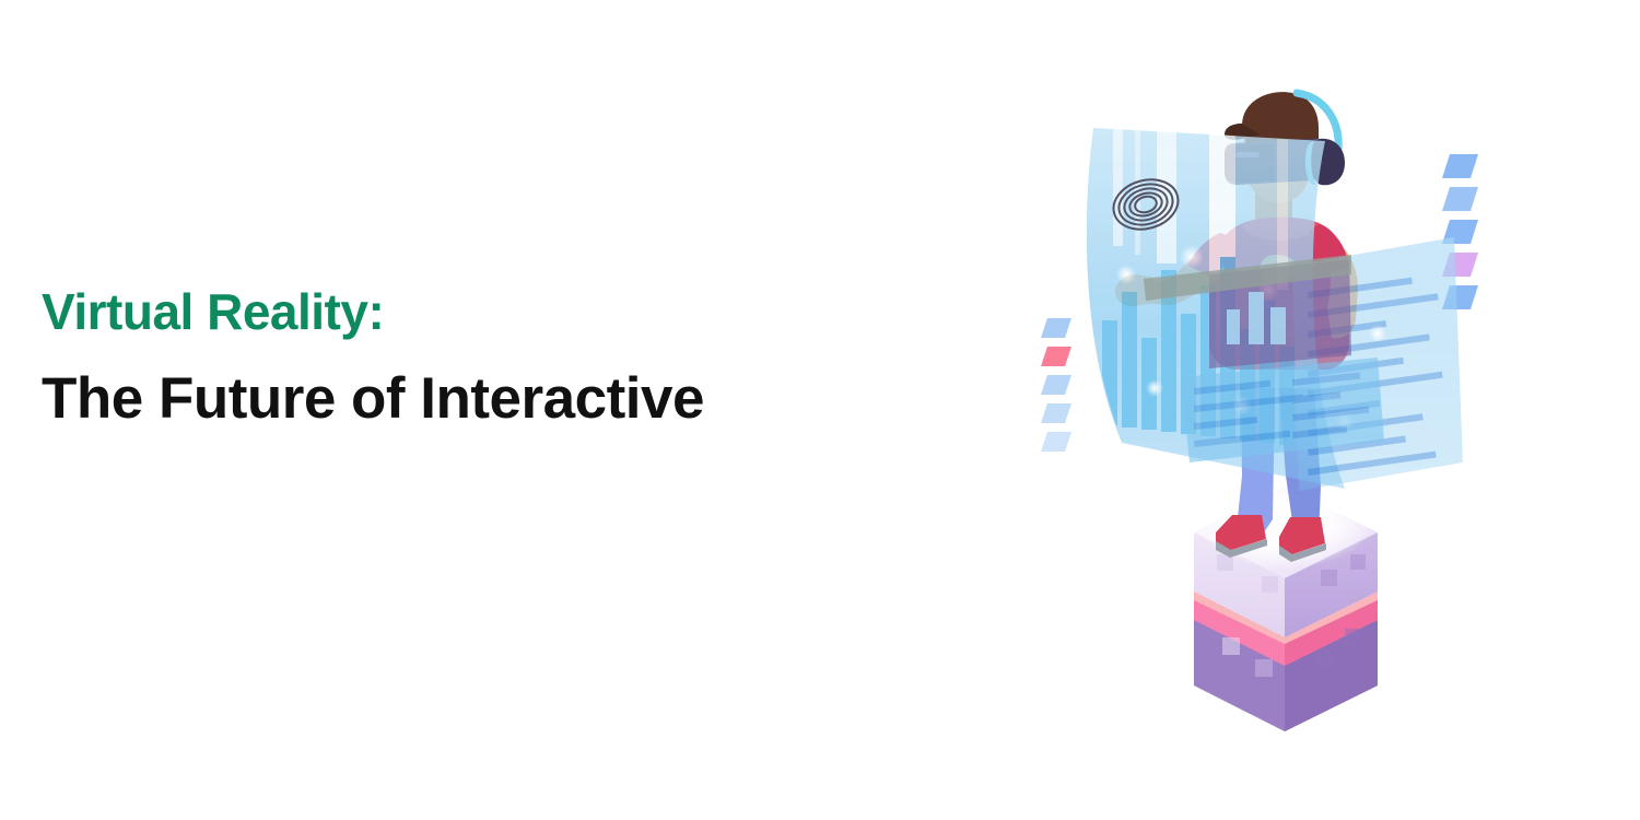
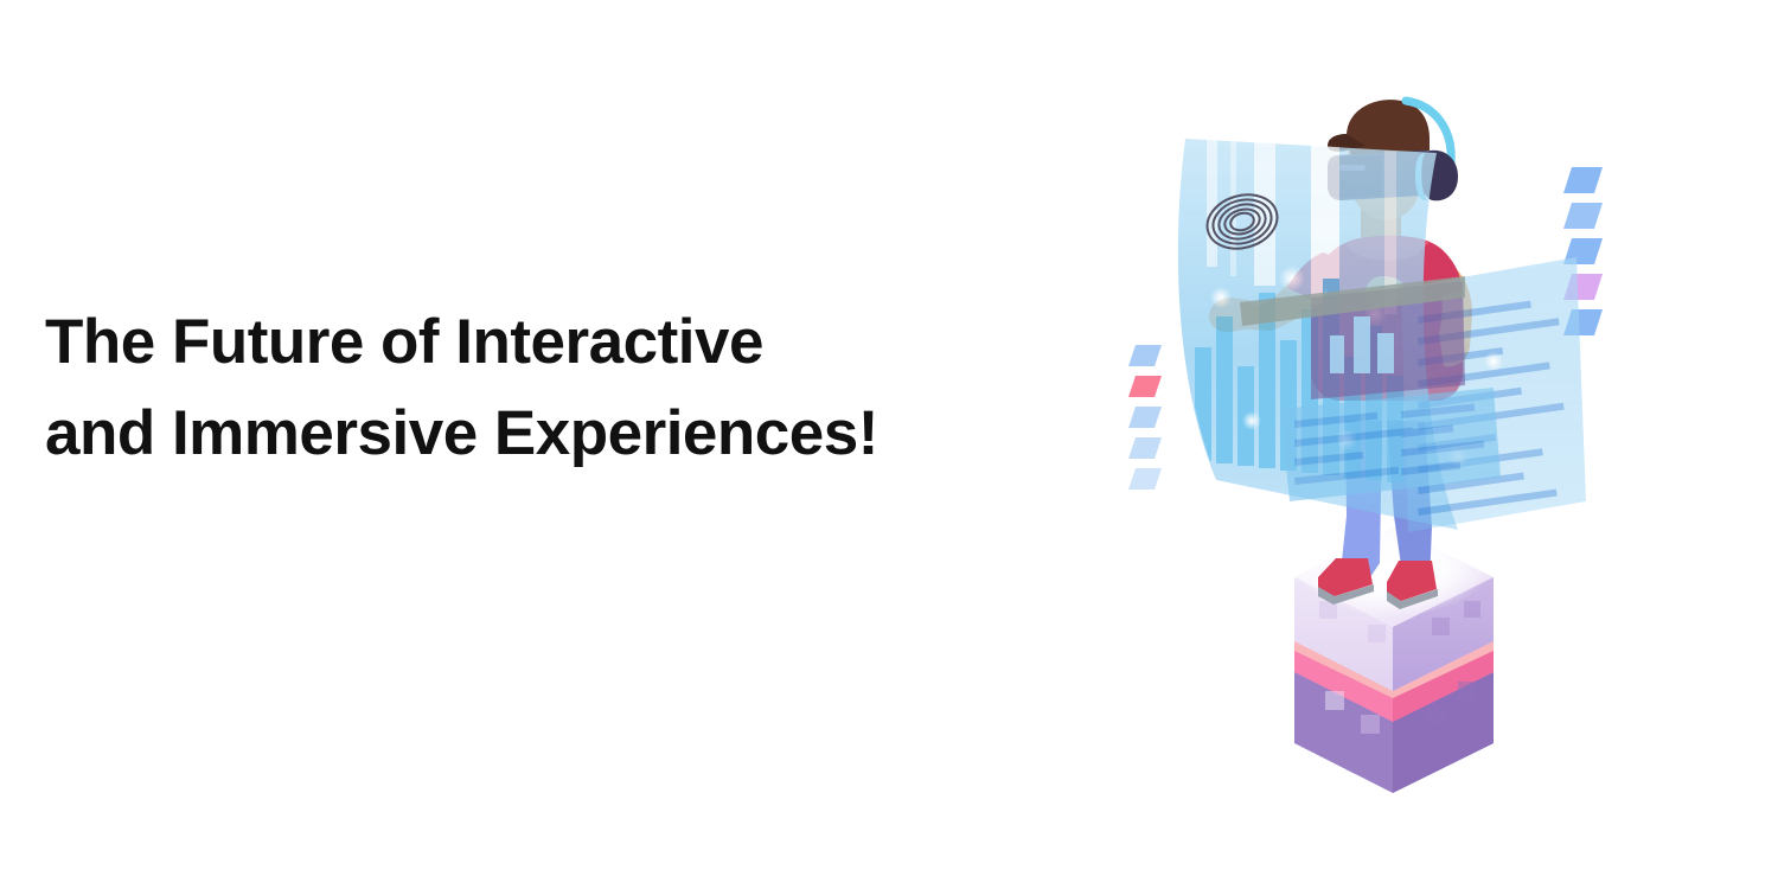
- Virtual Reality:
  The Future of Interactive
+ and Immersive Experiences!
